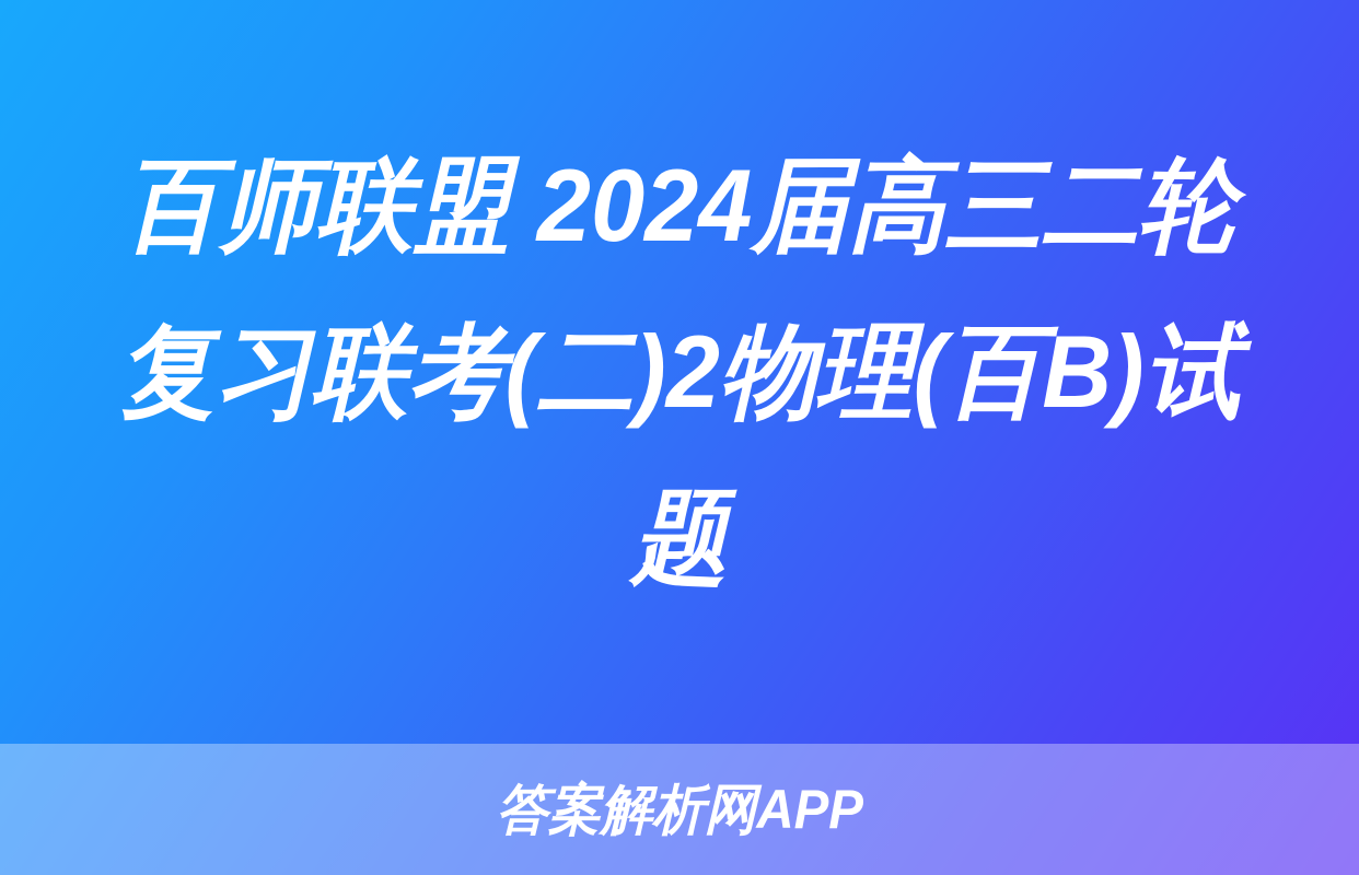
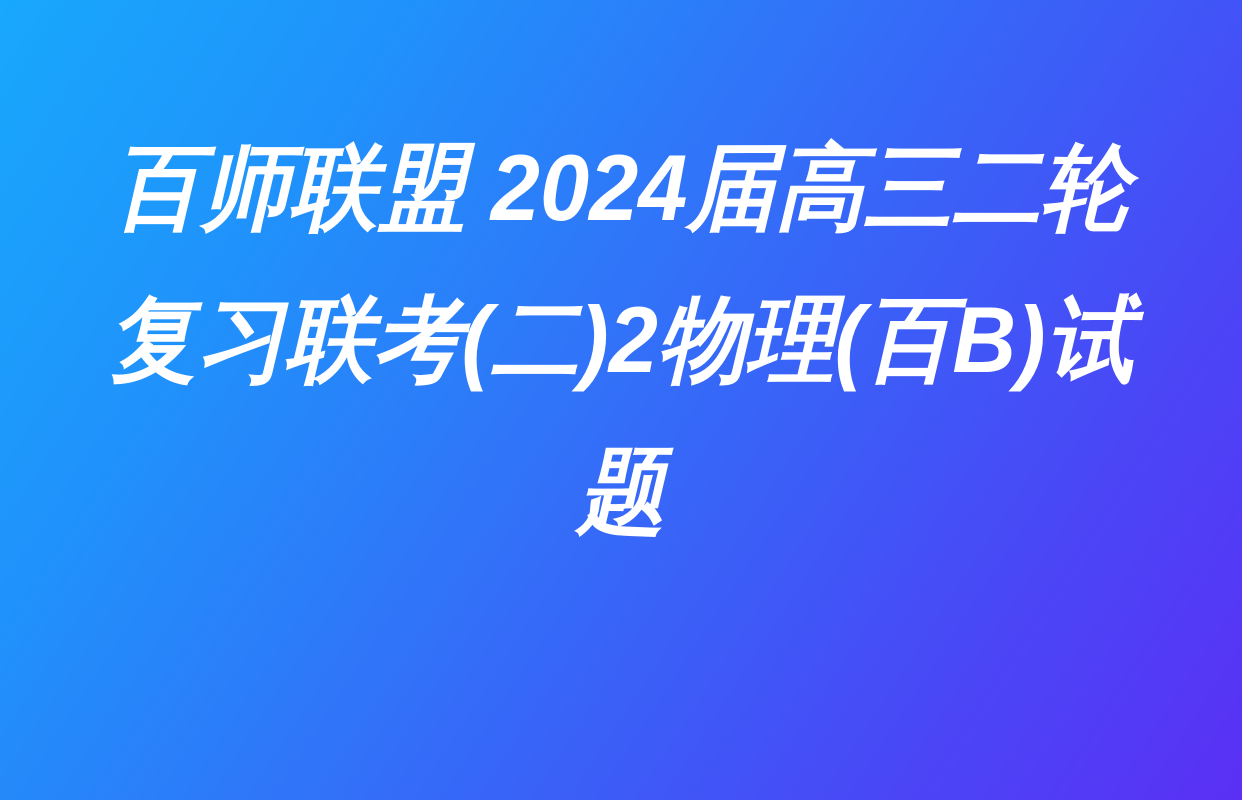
  百师联盟 2024届高三二轮复习联考(二)2物理(百B)试题
- 答案解析网APP
